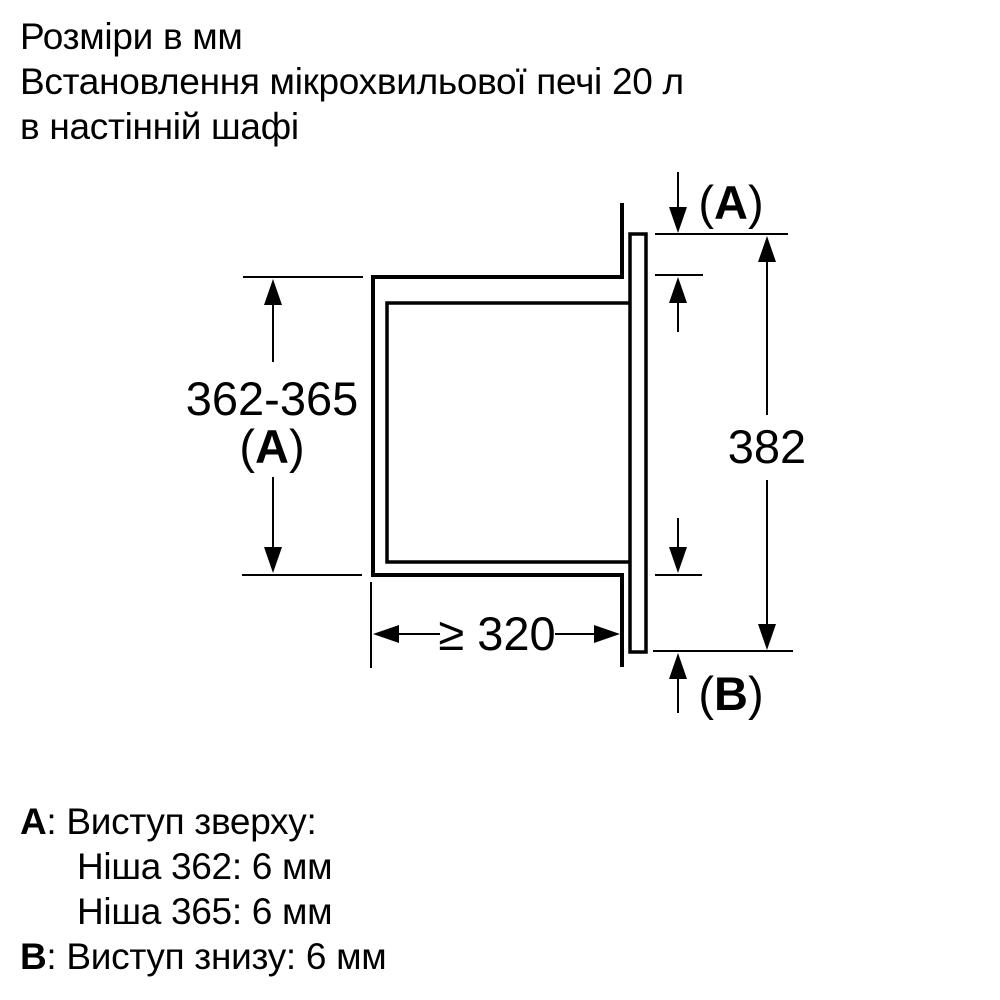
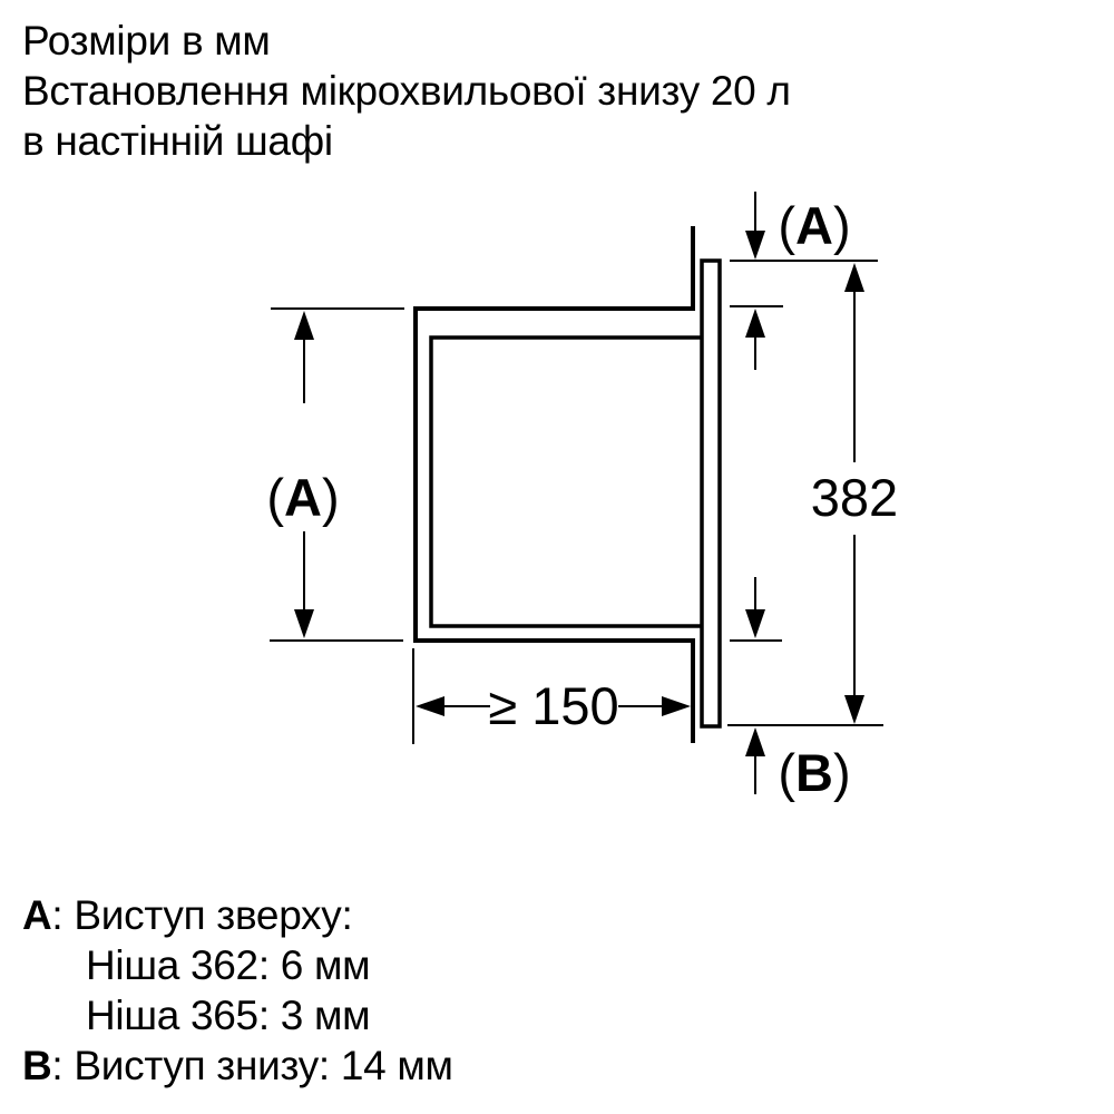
  Розміри в мм
- Встановлення мікрохвильової печі 20 л
+ Встановлення мікрохвильової знизу 20 л
  в настінній шафі
- 362-365
  (A)
  (A)
  382
  (B)
- ≥ 320
+ ≥ 150
  A: Виступ зверху:
  Ніша 362: 6 мм
- Ніша 365: 6 мм
+ Ніша 365: 3 мм
- B: Виступ знизу: 6 мм
+ B: Виступ знизу: 14 мм
